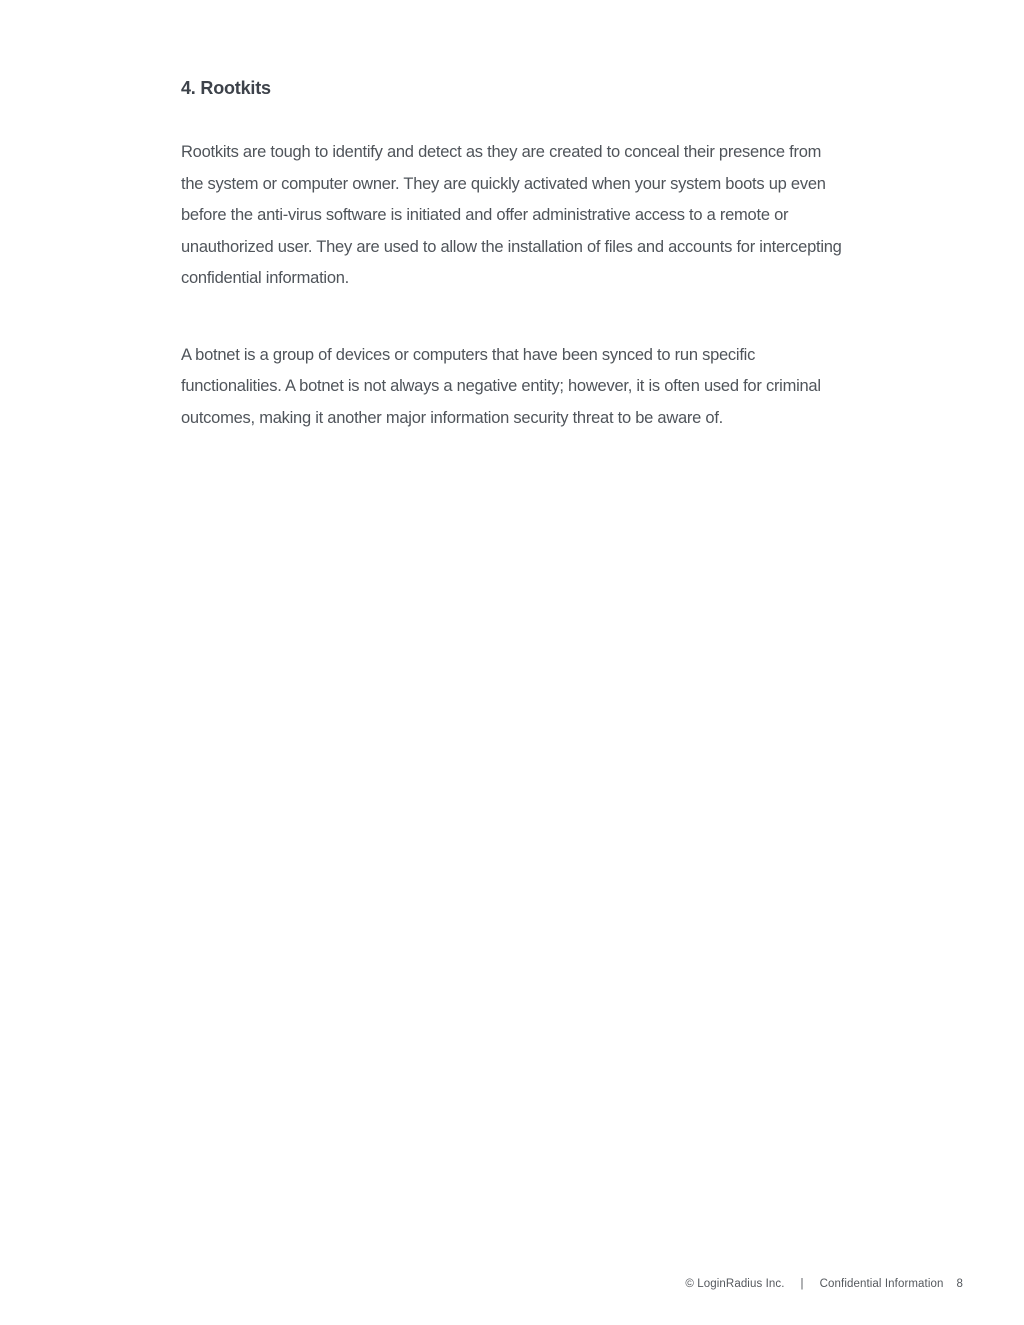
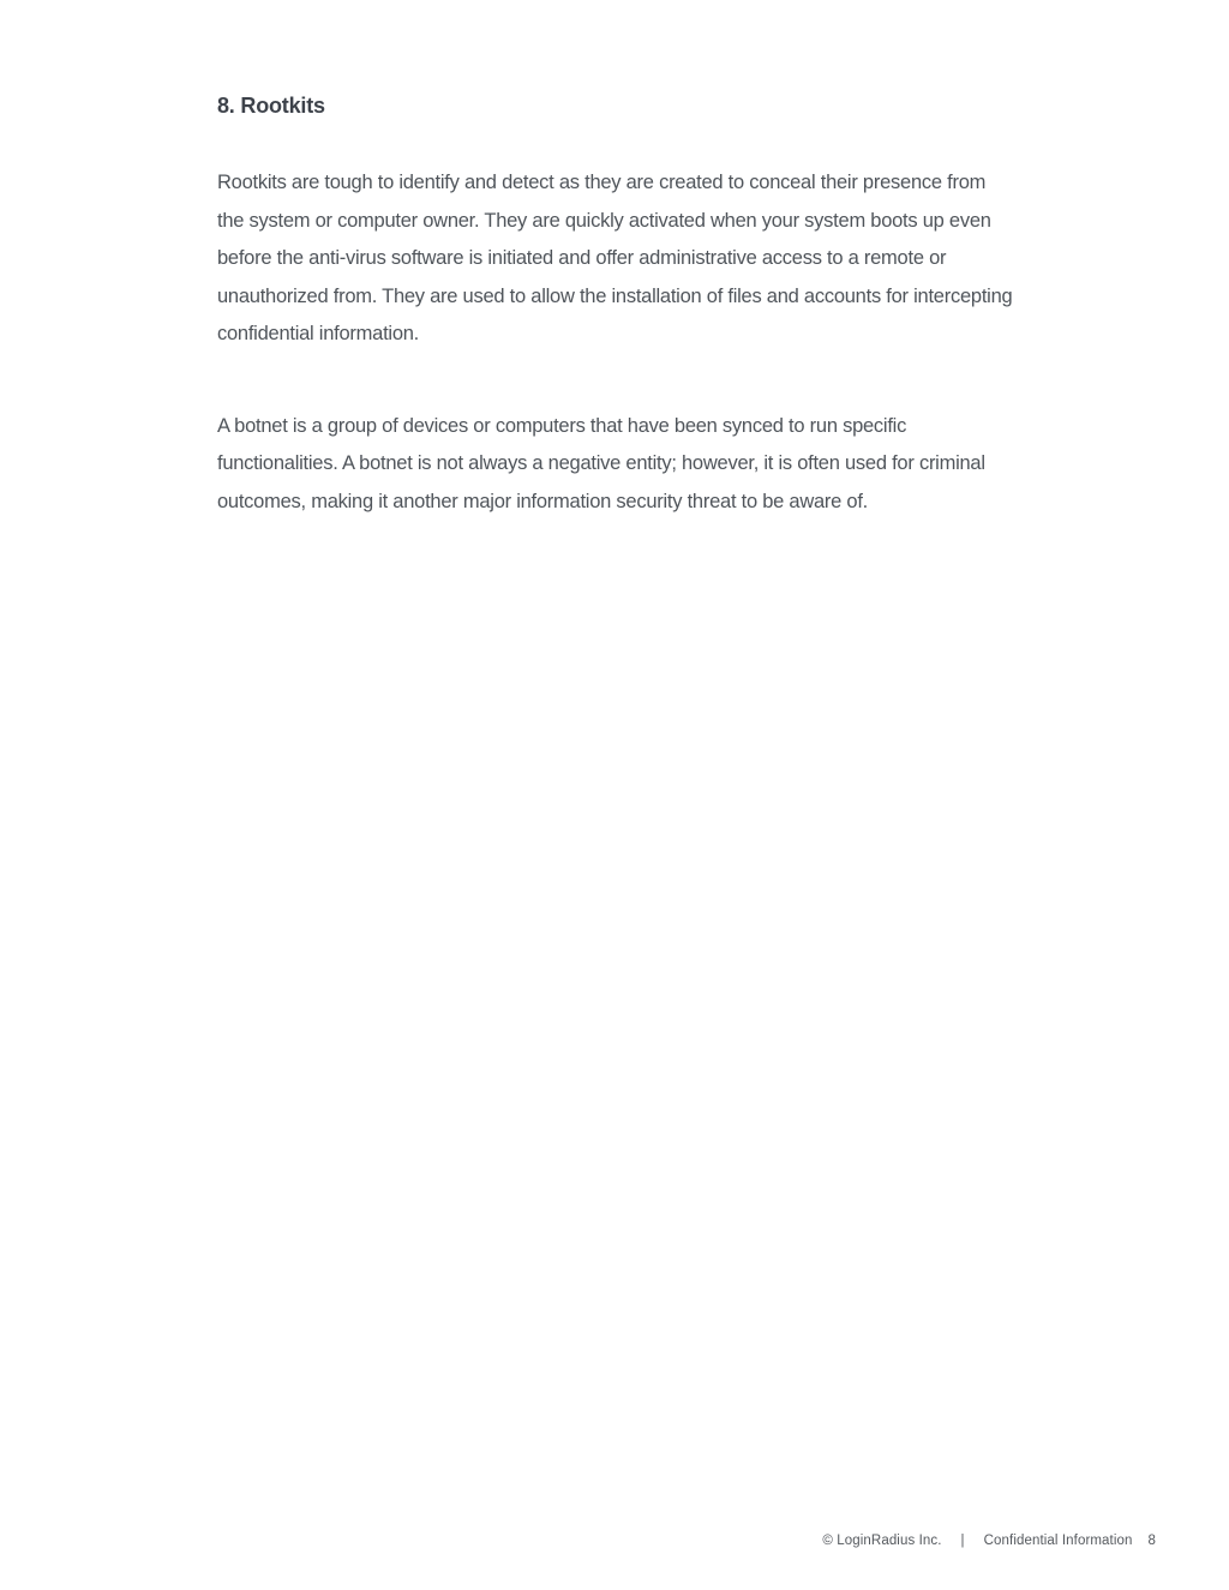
- 4. Rootkits
+ 8. Rootkits
- Rootkits are tough to identify and detect as they are created to conceal their presence from the system or computer owner. They are quickly activated when your system boots up even before the anti-virus software is initiated and offer administrative access to a remote or unauthorized user. They are used to allow the installation of files and accounts for intercepting confidential information.
+ Rootkits are tough to identify and detect as they are created to conceal their presence from the system or computer owner. They are quickly activated when your system boots up even before the anti-virus software is initiated and offer administrative access to a remote or unauthorized from. They are used to allow the installation of files and accounts for intercepting confidential information.
  A botnet is a group of devices or computers that have been synced to run specific functionalities. A botnet is not always a negative entity; however, it is often used for criminal outcomes, making it another major information security threat to be aware of.
  © LoginRadius Inc.
  |
  Confidential Information
  8
